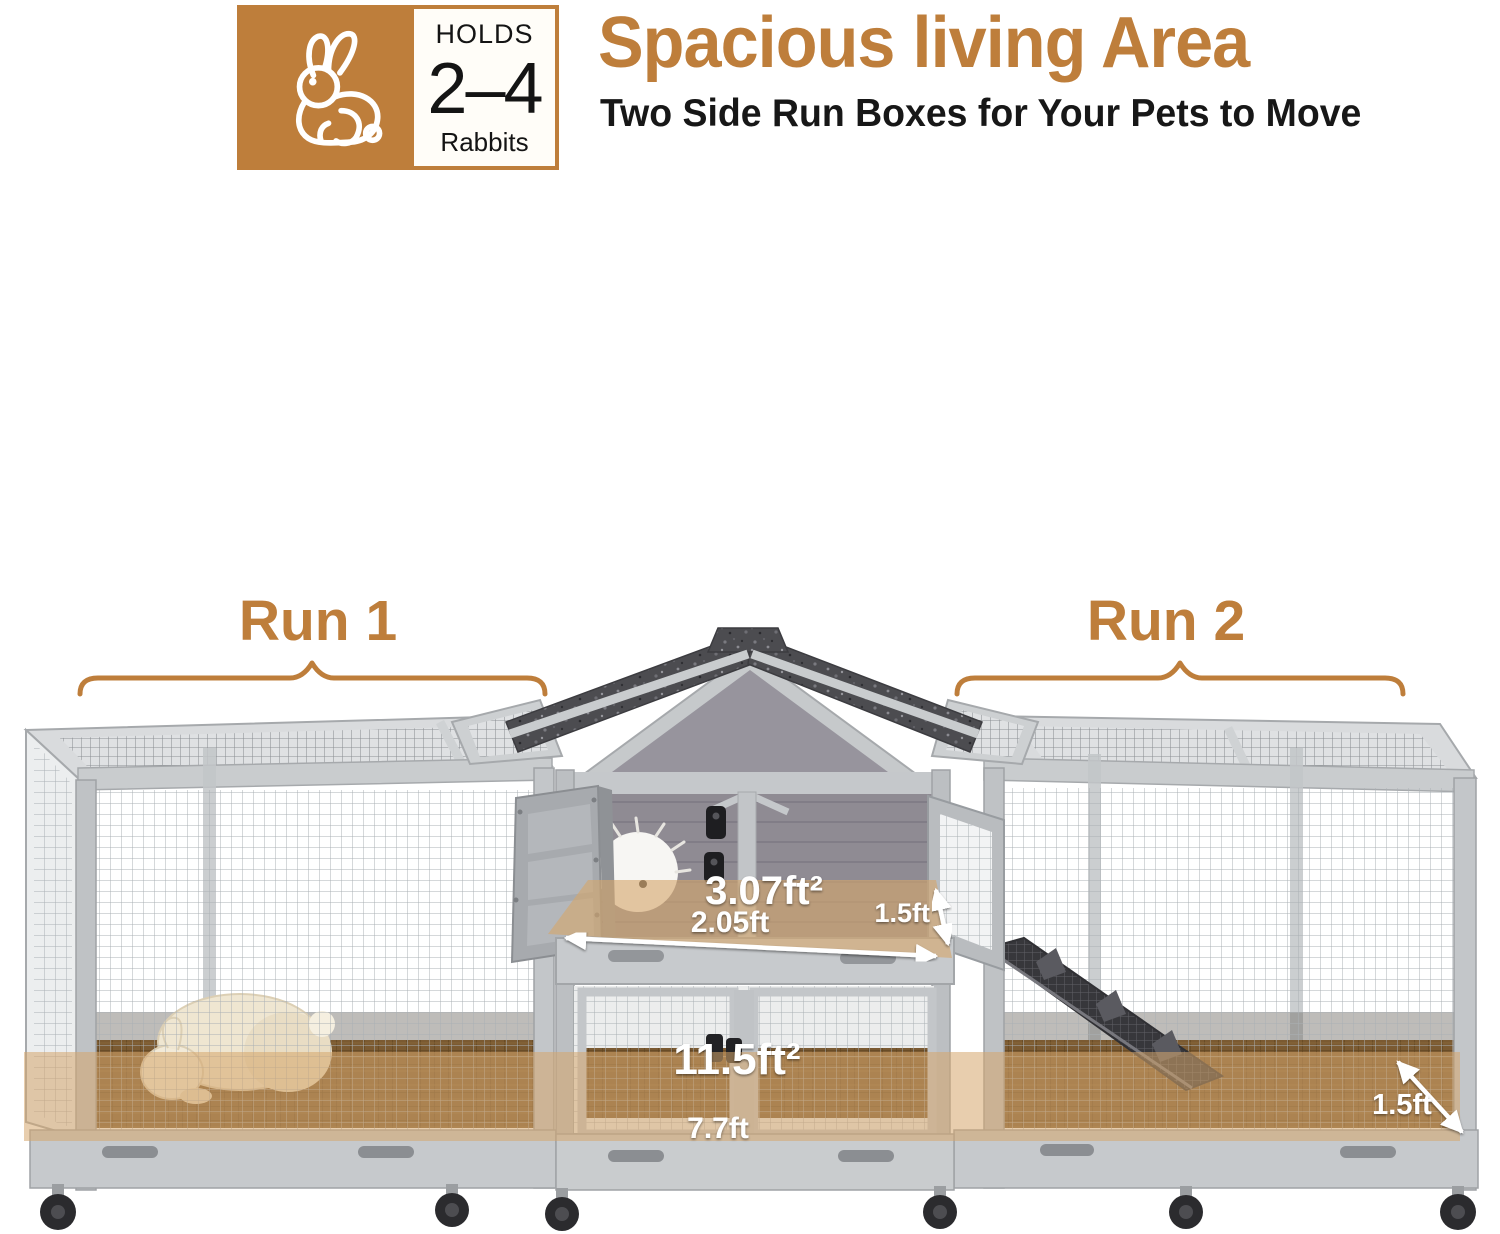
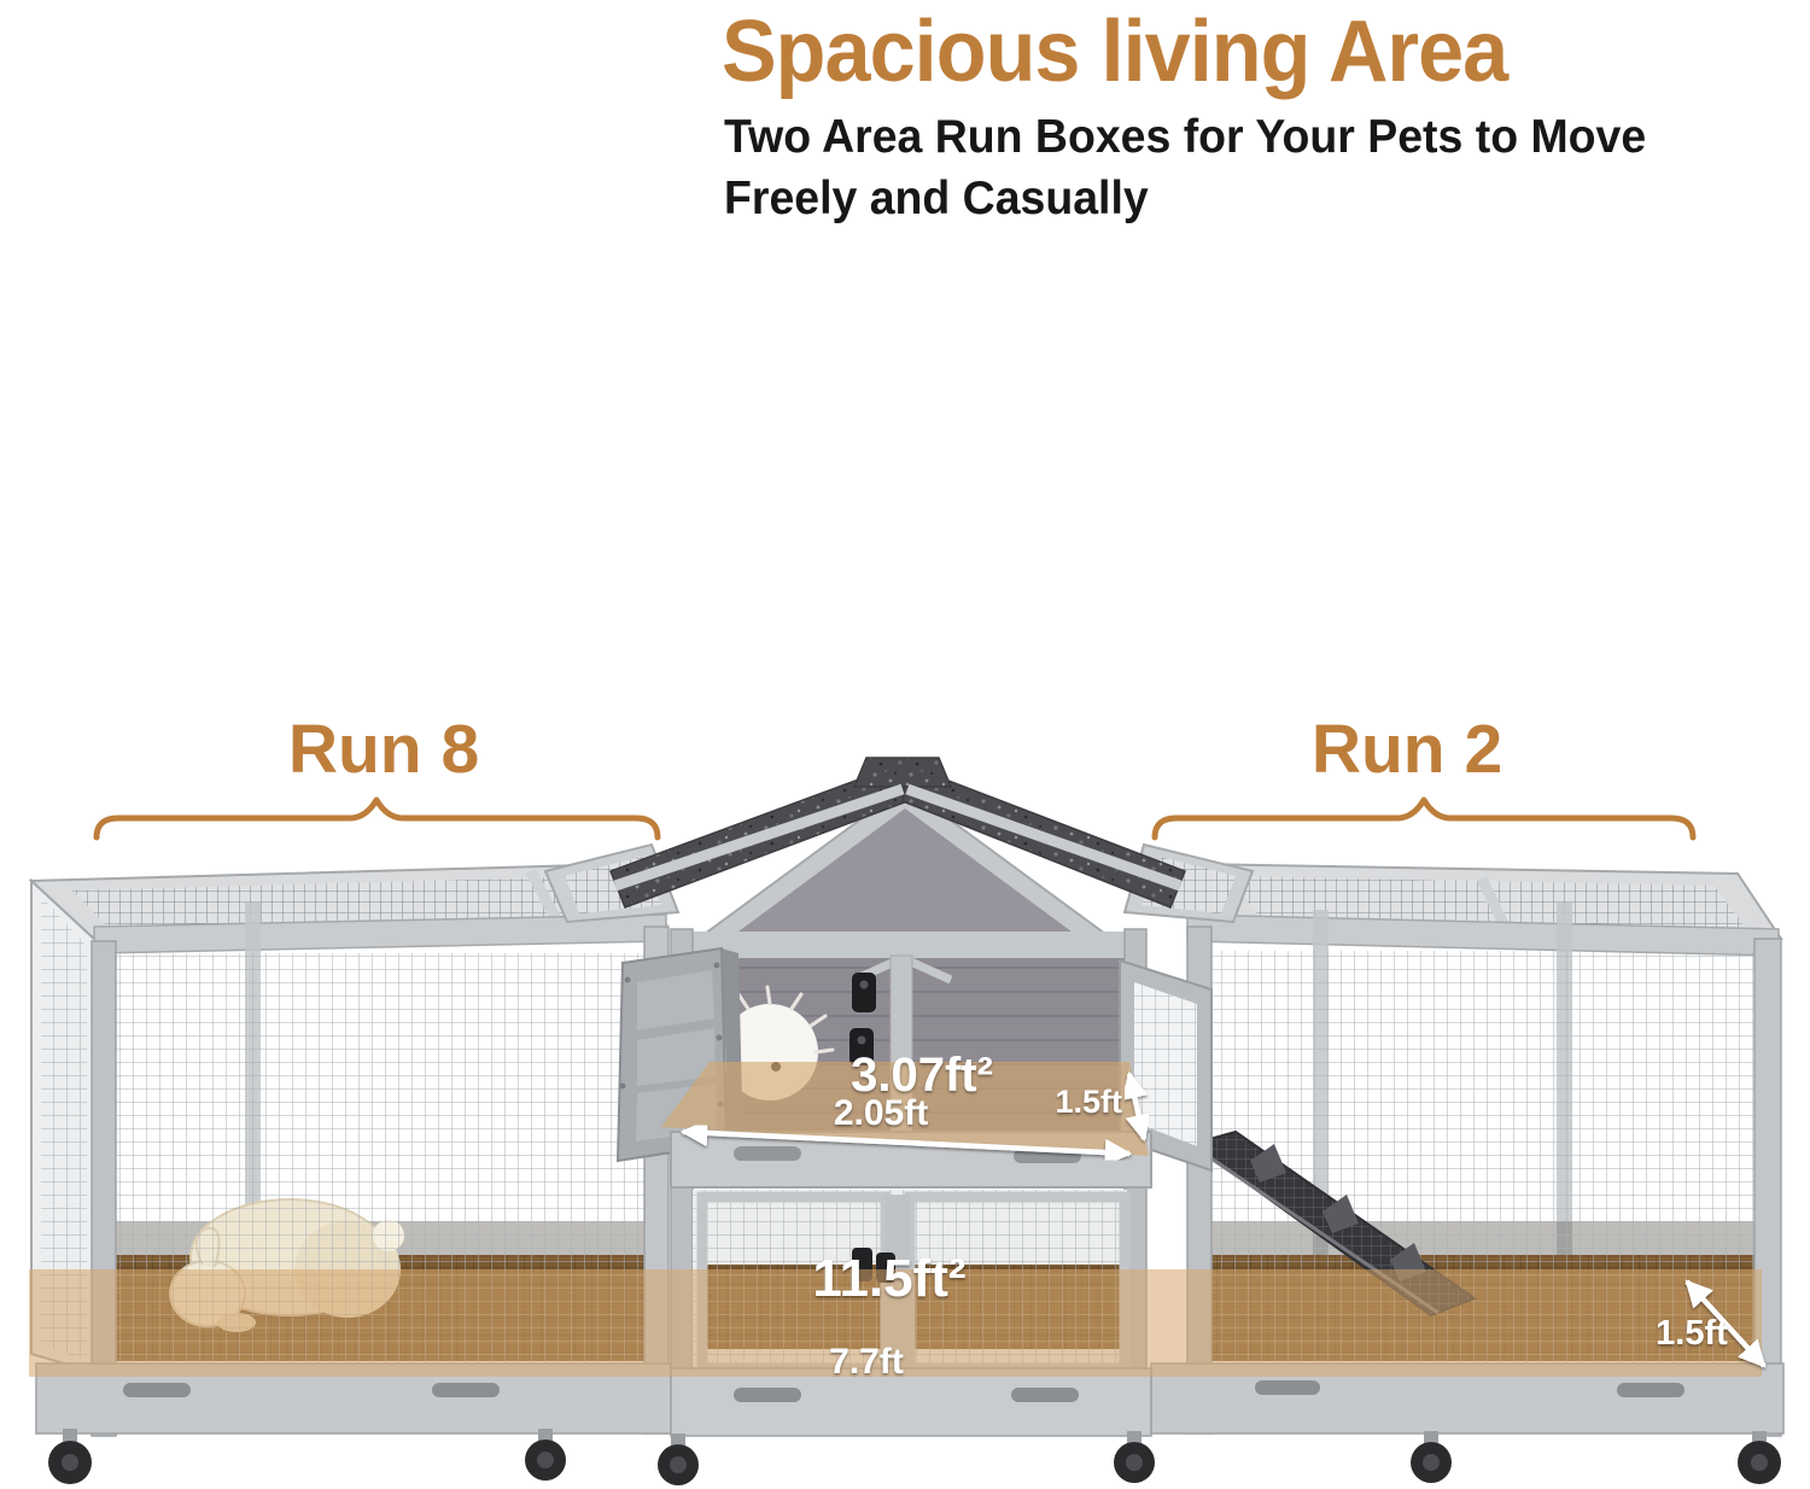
- HOLDS
- 2–4
- Rabbits
  Spacious living Area
- Two Side Run Boxes for Your Pets to Move
+ Two Area Run Boxes for Your Pets to Move
+ Freely and Casually
  3.07ft²
  1.5ft
  2.05ft
  11.5ft²
  7.7ft
  1.5ft
- Run 1
+ Run 8
  Run 2
